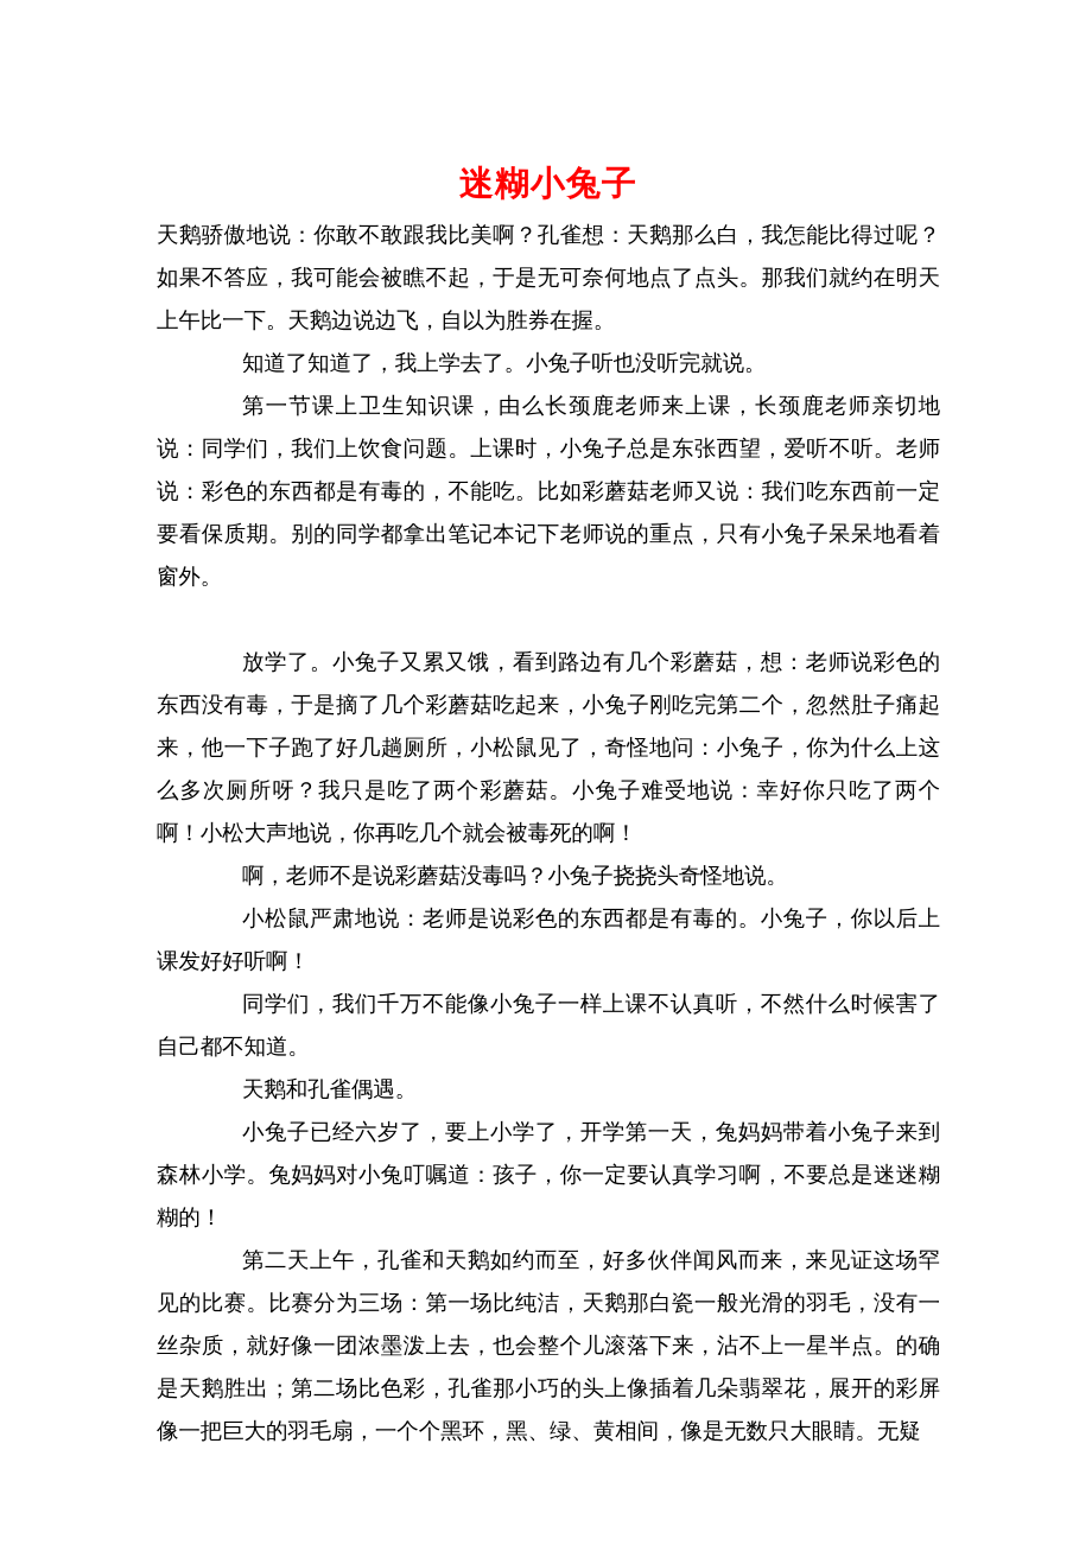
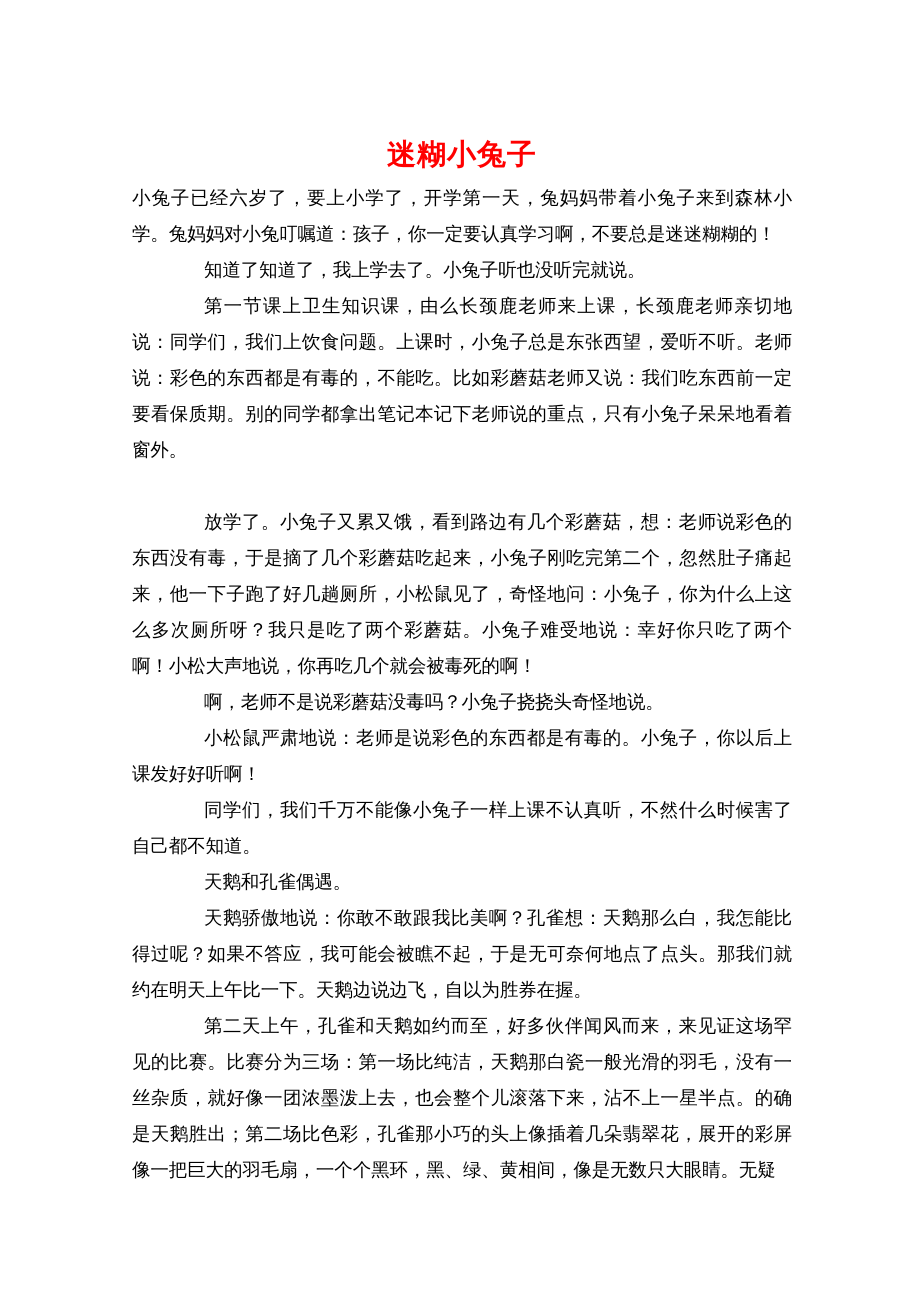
  迷糊小兔子
- 天鹅骄傲地说：你敢不敢跟我比美啊？孔雀想：天鹅那么白，我怎能比得过呢？如果不答应，我可能会被瞧不起，于是无可奈何地点了点头。那我们就约在明天上午比一下。天鹅边说边飞，自以为胜券在握。
+ 小兔子已经六岁了，要上小学了，开学第一天，兔妈妈带着小兔子来到森林小学。兔妈妈对小兔叮嘱道：孩子，你一定要认真学习啊，不要总是迷迷糊糊的！
  知道了知道了，我上学去了。小兔子听也没听完就说。
  第一节课上卫生知识课，由么长颈鹿老师来上课，长颈鹿老师亲切地说：同学们，我们上饮食问题。上课时，小兔子总是东张西望，爱听不听。老师说：彩色的东西都是有毒的，不能吃。比如彩蘑菇老师又说：我们吃东西前一定要看保质期。别的同学都拿出笔记本记下老师说的重点，只有小兔子呆呆地看着窗外。
  放学了。小兔子又累又饿，看到路边有几个彩蘑菇，想：老师说彩色的东西没有毒，于是摘了几个彩蘑菇吃起来，小兔子刚吃完第二个，忽然肚子痛起来，他一下子跑了好几趟厕所，小松鼠见了，奇怪地问：小兔子，你为什么上这么多次厕所呀？我只是吃了两个彩蘑菇。小兔子难受地说：幸好你只吃了两个啊！小松大声地说，你再吃几个就会被毒死的啊！
  啊，老师不是说彩蘑菇没毒吗？小兔子挠挠头奇怪地说。
  小松鼠严肃地说：老师是说彩色的东西都是有毒的。小兔子，你以后上课发好好听啊！
  同学们，我们千万不能像小兔子一样上课不认真听，不然什么时候害了自己都不知道。
  天鹅和孔雀偶遇。
- 小兔子已经六岁了，要上小学了，开学第一天，兔妈妈带着小兔子来到森林小学。兔妈妈对小兔叮嘱道：孩子，你一定要认真学习啊，不要总是迷迷糊糊的！
+ 天鹅骄傲地说：你敢不敢跟我比美啊？孔雀想：天鹅那么白，我怎能比得过呢？如果不答应，我可能会被瞧不起，于是无可奈何地点了点头。那我们就约在明天上午比一下。天鹅边说边飞，自以为胜券在握。
  第二天上午，孔雀和天鹅如约而至，好多伙伴闻风而来，来见证这场罕见的比赛。比赛分为三场：第一场比纯洁，天鹅那白瓷一般光滑的羽毛，没有一丝杂质，就好像一团浓墨泼上去，也会整个儿滚落下来，沾不上一星半点。的确是天鹅胜出；第二场比色彩，孔雀那小巧的头上像插着几朵翡翠花，展开的彩屏像一把巨大的羽毛扇，一个个黑环，黑、绿、黄相间，像是无数只大眼睛。无疑
